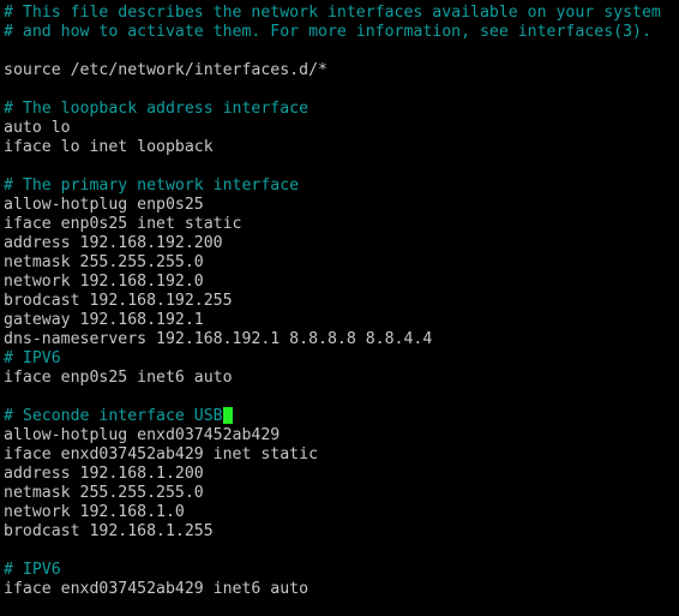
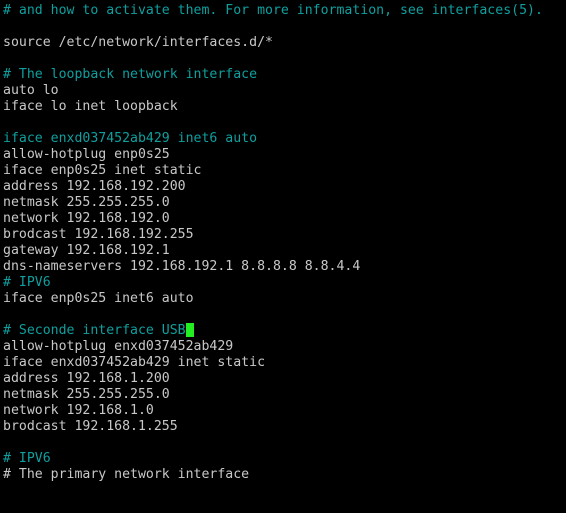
- # This file describes the network interfaces available on your system
- # and how to activate them. For more information, see interfaces(3).
+ # and how to activate them. For more information, see interfaces(5).
  source /etc/network/interfaces.d/*
- # The loopback address interface
+ # The loopback network interface
  auto lo
  iface lo inet loopback
- # The primary network interface
+ iface enxd037452ab429 inet6 auto
  allow-hotplug enp0s25
  iface enp0s25 inet static
  address 192.168.192.200
  netmask 255.255.255.0
  network 192.168.192.0
  brodcast 192.168.192.255
  gateway 192.168.192.1
  dns-nameservers 192.168.192.1 8.8.8.8 8.8.4.4
  # IPV6
  iface enp0s25 inet6 auto
  # Seconde interface USB
  allow-hotplug enxd037452ab429
  iface enxd037452ab429 inet static
  address 192.168.1.200
  netmask 255.255.255.0
  network 192.168.1.0
  brodcast 192.168.1.255
  # IPV6
- iface enxd037452ab429 inet6 auto
+ # The primary network interface
